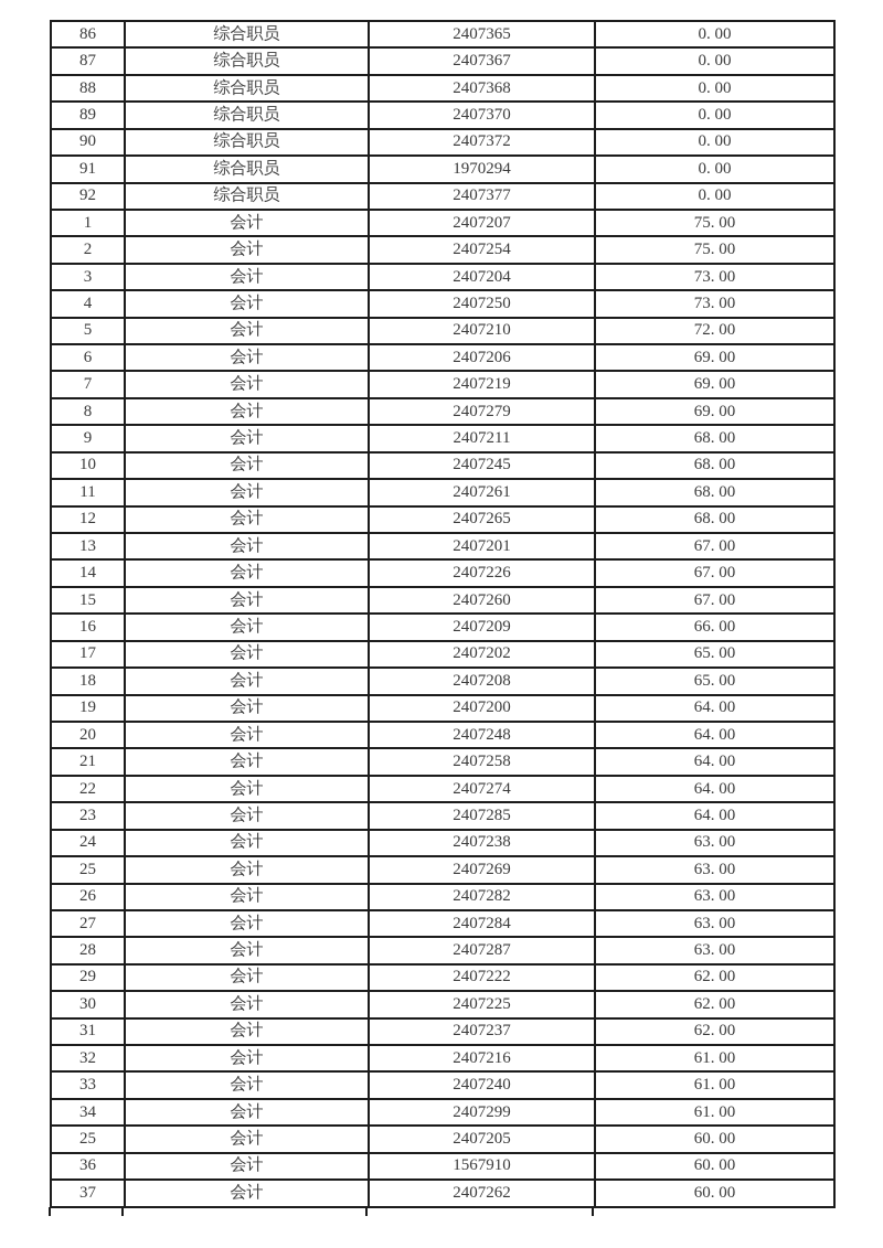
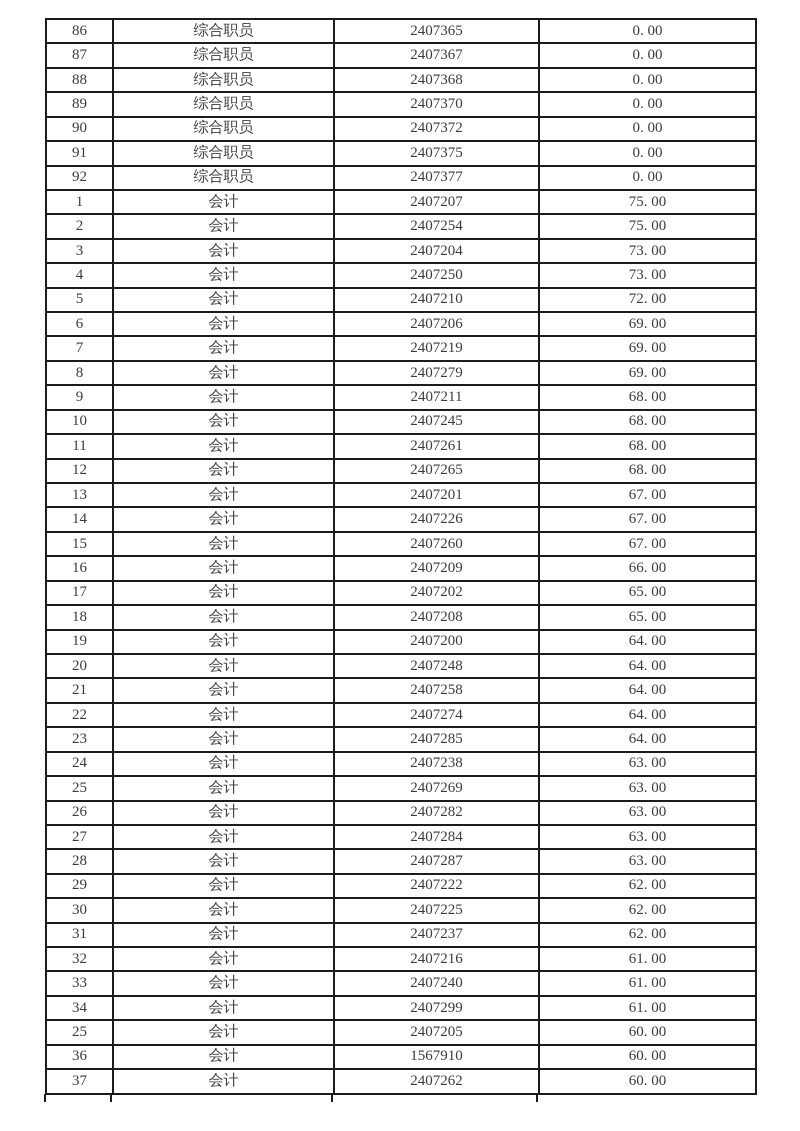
  86	综合职员	2407365	0. 00
  87	综合职员	2407367	0. 00
  88	综合职员	2407368	0. 00
  89	综合职员	2407370	0. 00
  90	综合职员	2407372	0. 00
- 91	综合职员	1970294	0. 00
+ 91	综合职员	2407375	0. 00
  92	综合职员	2407377	0. 00
  1	会计	2407207	75. 00
  2	会计	2407254	75. 00
  3	会计	2407204	73. 00
  4	会计	2407250	73. 00
  5	会计	2407210	72. 00
  6	会计	2407206	69. 00
  7	会计	2407219	69. 00
  8	会计	2407279	69. 00
  9	会计	2407211	68. 00
  10	会计	2407245	68. 00
  11	会计	2407261	68. 00
  12	会计	2407265	68. 00
  13	会计	2407201	67. 00
  14	会计	2407226	67. 00
  15	会计	2407260	67. 00
  16	会计	2407209	66. 00
  17	会计	2407202	65. 00
  18	会计	2407208	65. 00
  19	会计	2407200	64. 00
  20	会计	2407248	64. 00
  21	会计	2407258	64. 00
  22	会计	2407274	64. 00
  23	会计	2407285	64. 00
  24	会计	2407238	63. 00
  25	会计	2407269	63. 00
  26	会计	2407282	63. 00
  27	会计	2407284	63. 00
  28	会计	2407287	63. 00
  29	会计	2407222	62. 00
  30	会计	2407225	62. 00
  31	会计	2407237	62. 00
  32	会计	2407216	61. 00
  33	会计	2407240	61. 00
  34	会计	2407299	61. 00
  25	会计	2407205	60. 00
  36	会计	1567910	60. 00
  37	会计	2407262	60. 00
